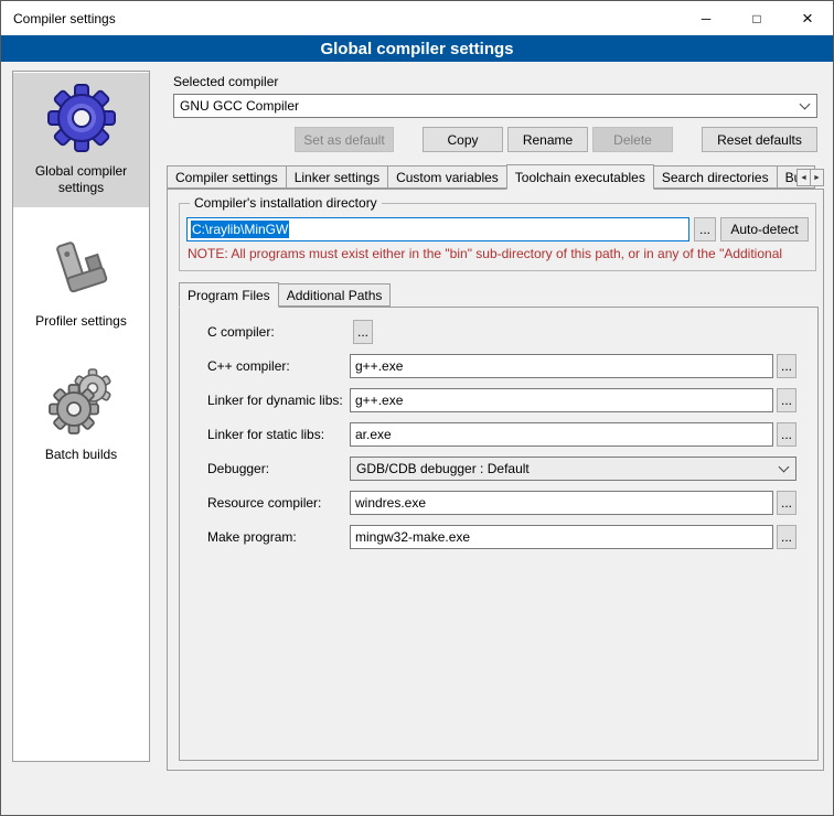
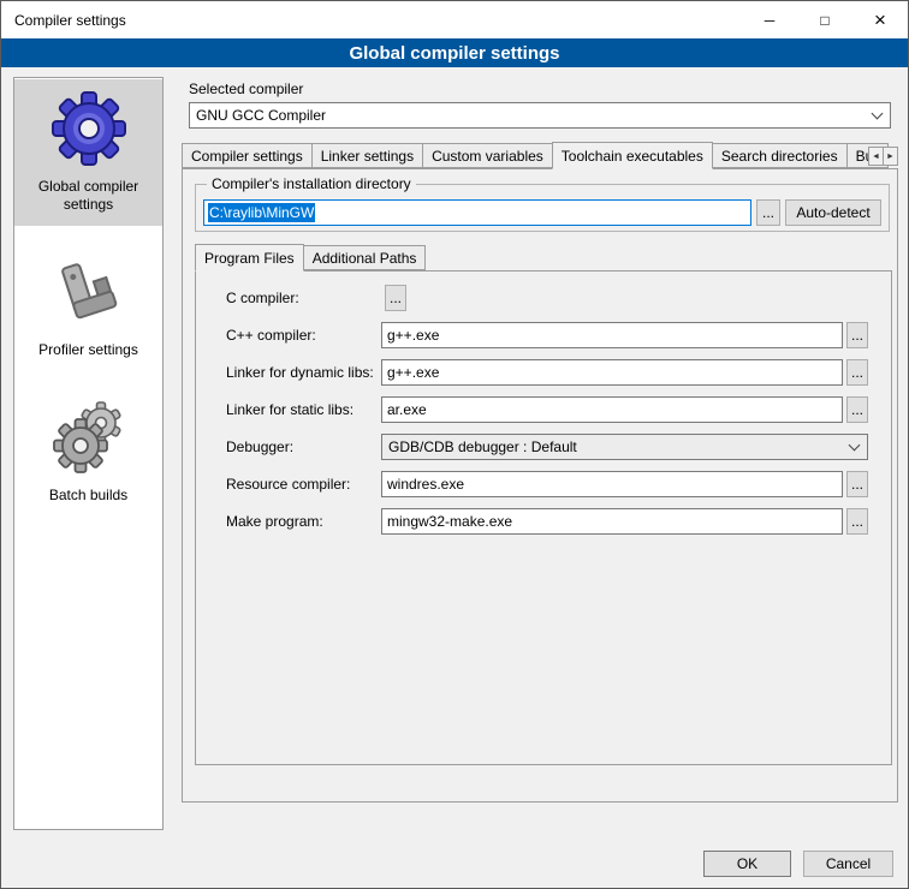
  Compiler settings
  ─
  □
  ×
  Global compiler settings
  Global compiler settings
  Profiler settings
  Batch builds
  Selected compiler
  GNU GCC Compiler
- Set as default
- Copy
- Rename
- Delete
- Reset defaults
  Compiler settings
  Linker settings
  Custom variables
  Toolchain executables
  Search directories
  Compiler's installation directory
  C:\raylib\MinGW
  ...
  Auto-detect
- NOTE: All programs must exist either in the "bin" sub-directory of this path, or in any of the "Additional
  Program Files
  Additional Paths
  C compiler:
  ...
  C++ compiler:
  g++.exe
  ...
  Linker for dynamic libs:
  g++.exe
  ...
  Linker for static libs:
  ar.exe
  ...
  Debugger:
  GDB/CDB debugger : Default
  Resource compiler:
  windres.exe
  ...
  Make program:
  mingw32-make.exe
  ...
+ OK
+ Cancel
